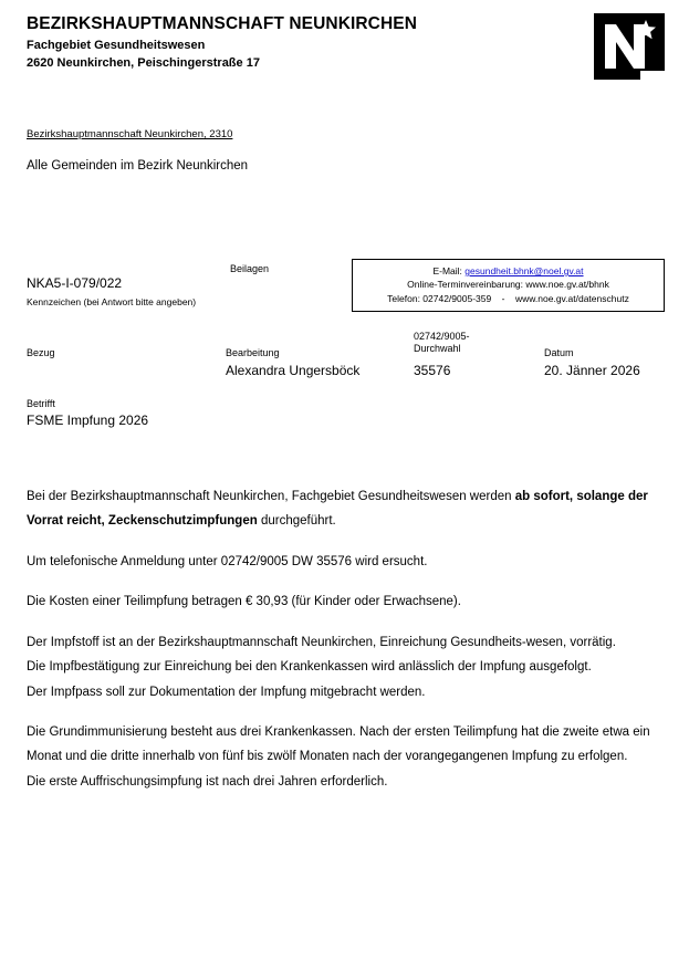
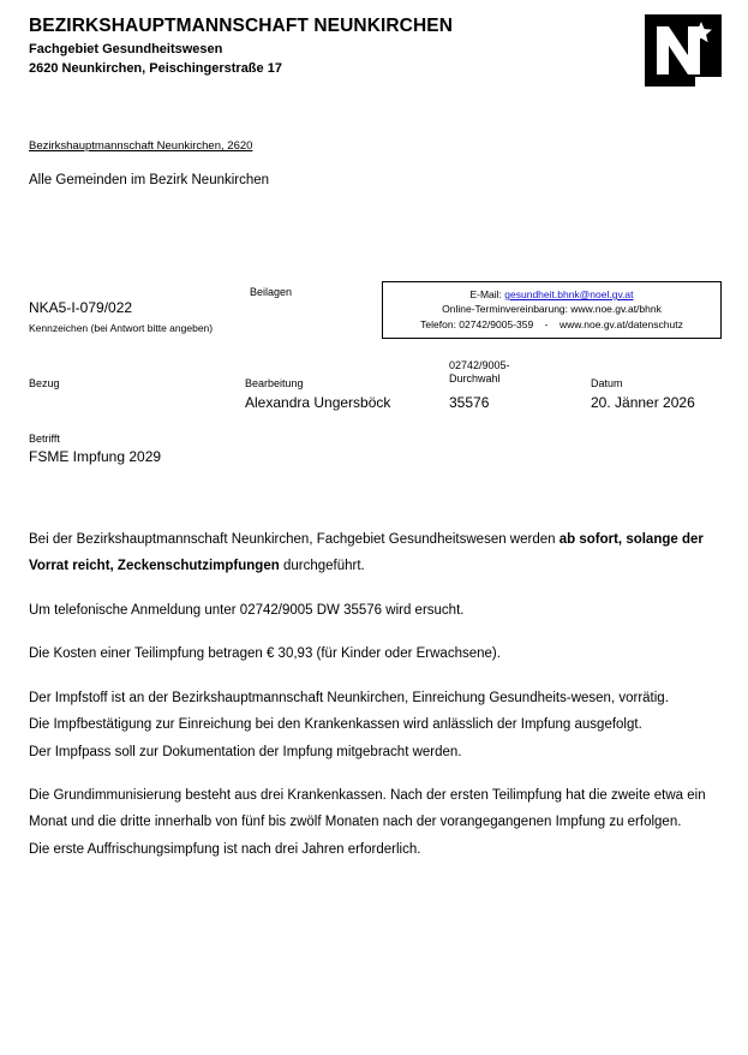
  BEZIRKSHAUPTMANNSCHAFT NEUNKIRCHEN
  Fachgebiet Gesundheitswesen
  2620 Neunkirchen, Peischingerstraße 17
- Bezirkshauptmannschaft Neunkirchen, 2310
+ Bezirkshauptmannschaft Neunkirchen, 2620
  Alle Gemeinden im Bezirk Neunkirchen
  Beilagen
  NKA5-I-079/022
  Kennzeichen (bei Antwort bitte angeben)
  E-Mail: gesundheit.bhnk@noel.gv.at
  Online-Terminvereinbarung: www.noe.gv.at/bhnk
  Telefon: 02742/9005-359 - www.noe.gv.at/datenschutz
  Bezug
  Bearbeitung
  02742/9005-Durchwahl
  Datum
  Alexandra Ungersböck
  35576
  20. Jänner 2026
  Betrifft
- FSME Impfung 2026
+ FSME Impfung 2029
  Bei der Bezirkshauptmannschaft Neunkirchen, Fachgebiet Gesundheitswesen werden ab sofort, solange der Vorrat reicht, Zeckenschutzimpfungen durchgeführt.
  Um telefonische Anmeldung unter 02742/9005 DW 35576 wird ersucht.
  Die Kosten einer Teilimpfung betragen € 30,93 (für Kinder oder Erwachsene).
  Der Impfstoff ist an der Bezirkshauptmannschaft Neunkirchen, Einreichung Gesundheits-wesen, vorrätig.
  Die Impfbestätigung zur Einreichung bei den Krankenkassen wird anlässlich der Impfung ausgefolgt.
  Der Impfpass soll zur Dokumentation der Impfung mitgebracht werden.
  Die Grundimmunisierung besteht aus drei Krankenkassen. Nach der ersten Teilimpfung hat die zweite etwa ein Monat und die dritte innerhalb von fünf bis zwölf Monaten nach der vorangegangenen Impfung zu erfolgen.
  Die erste Auffrischungsimpfung ist nach drei Jahren erforderlich.
